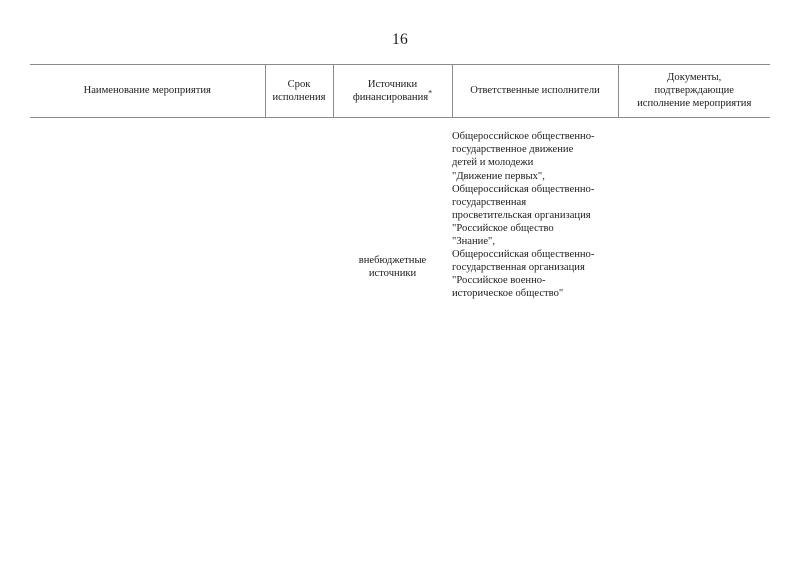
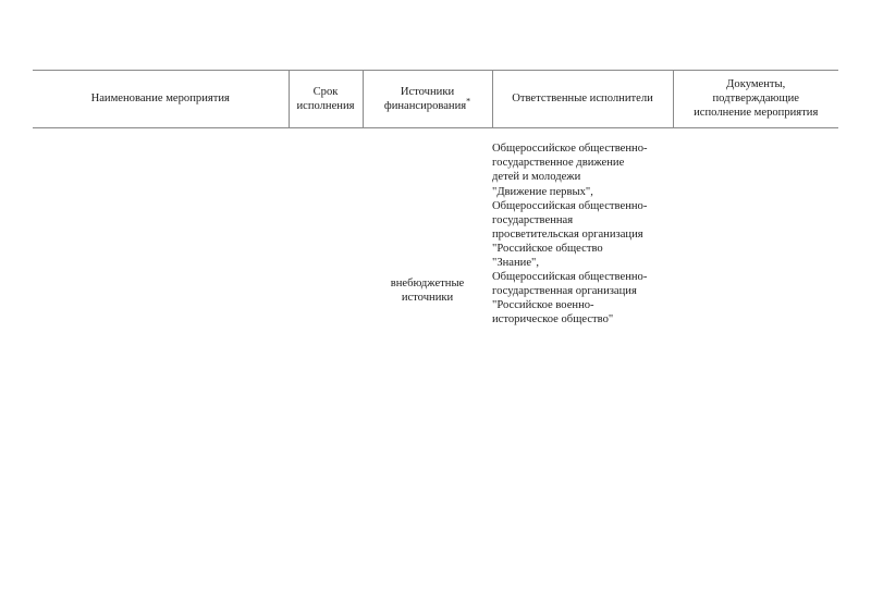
- 16
  Наименование мероприятия	Срок исполнения	Источники финансирования*	Ответственные исполнители	Документы, подтверждающие исполнение мероприятия
  		внебюджетные источники	Общероссийское общественно- государственное движение детей и молодежи "Движение первых", Общероссийская общественно- государственная просветительская организация "Российское общество "Знание", Общероссийская общественно- государственная организация "Российское военно- историческое общество"
